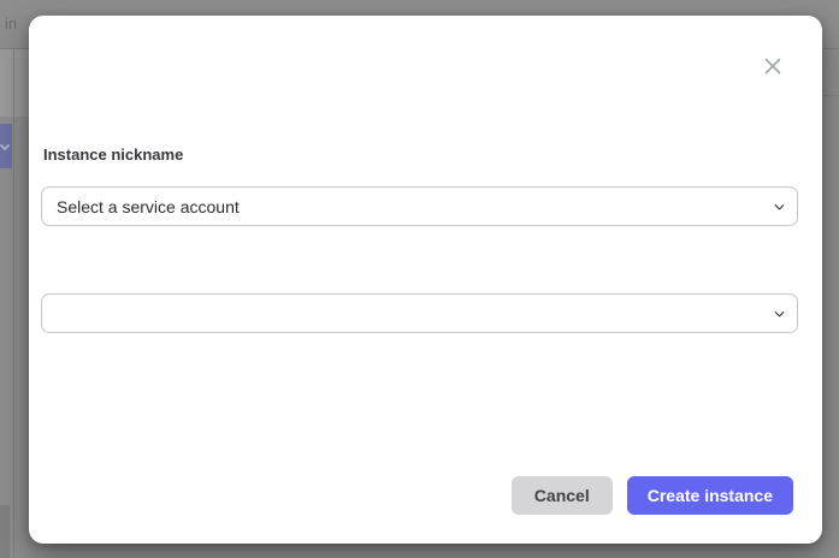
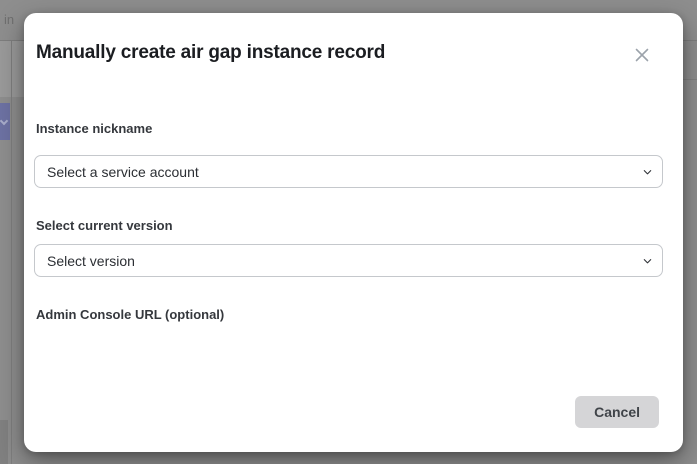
  in
+ Manually create air gap instance record
  Instance nickname
  Select a service account
+ Select current version
+ Select version
+ Admin Console URL (optional)
  Cancel
- Create instance
